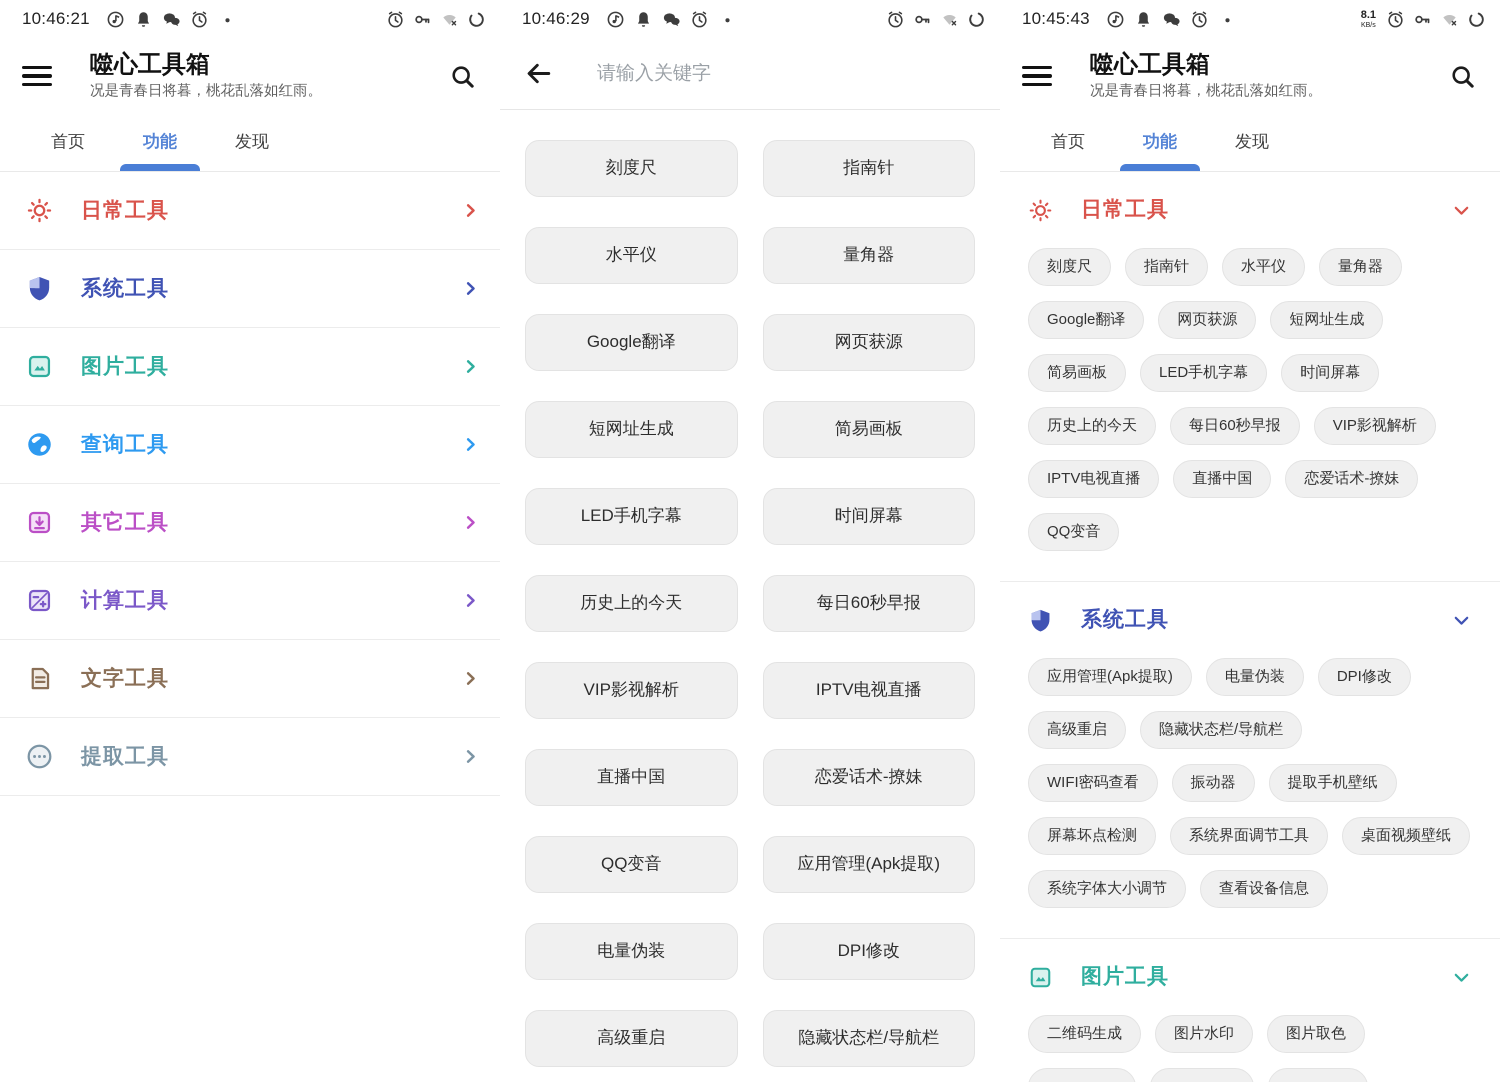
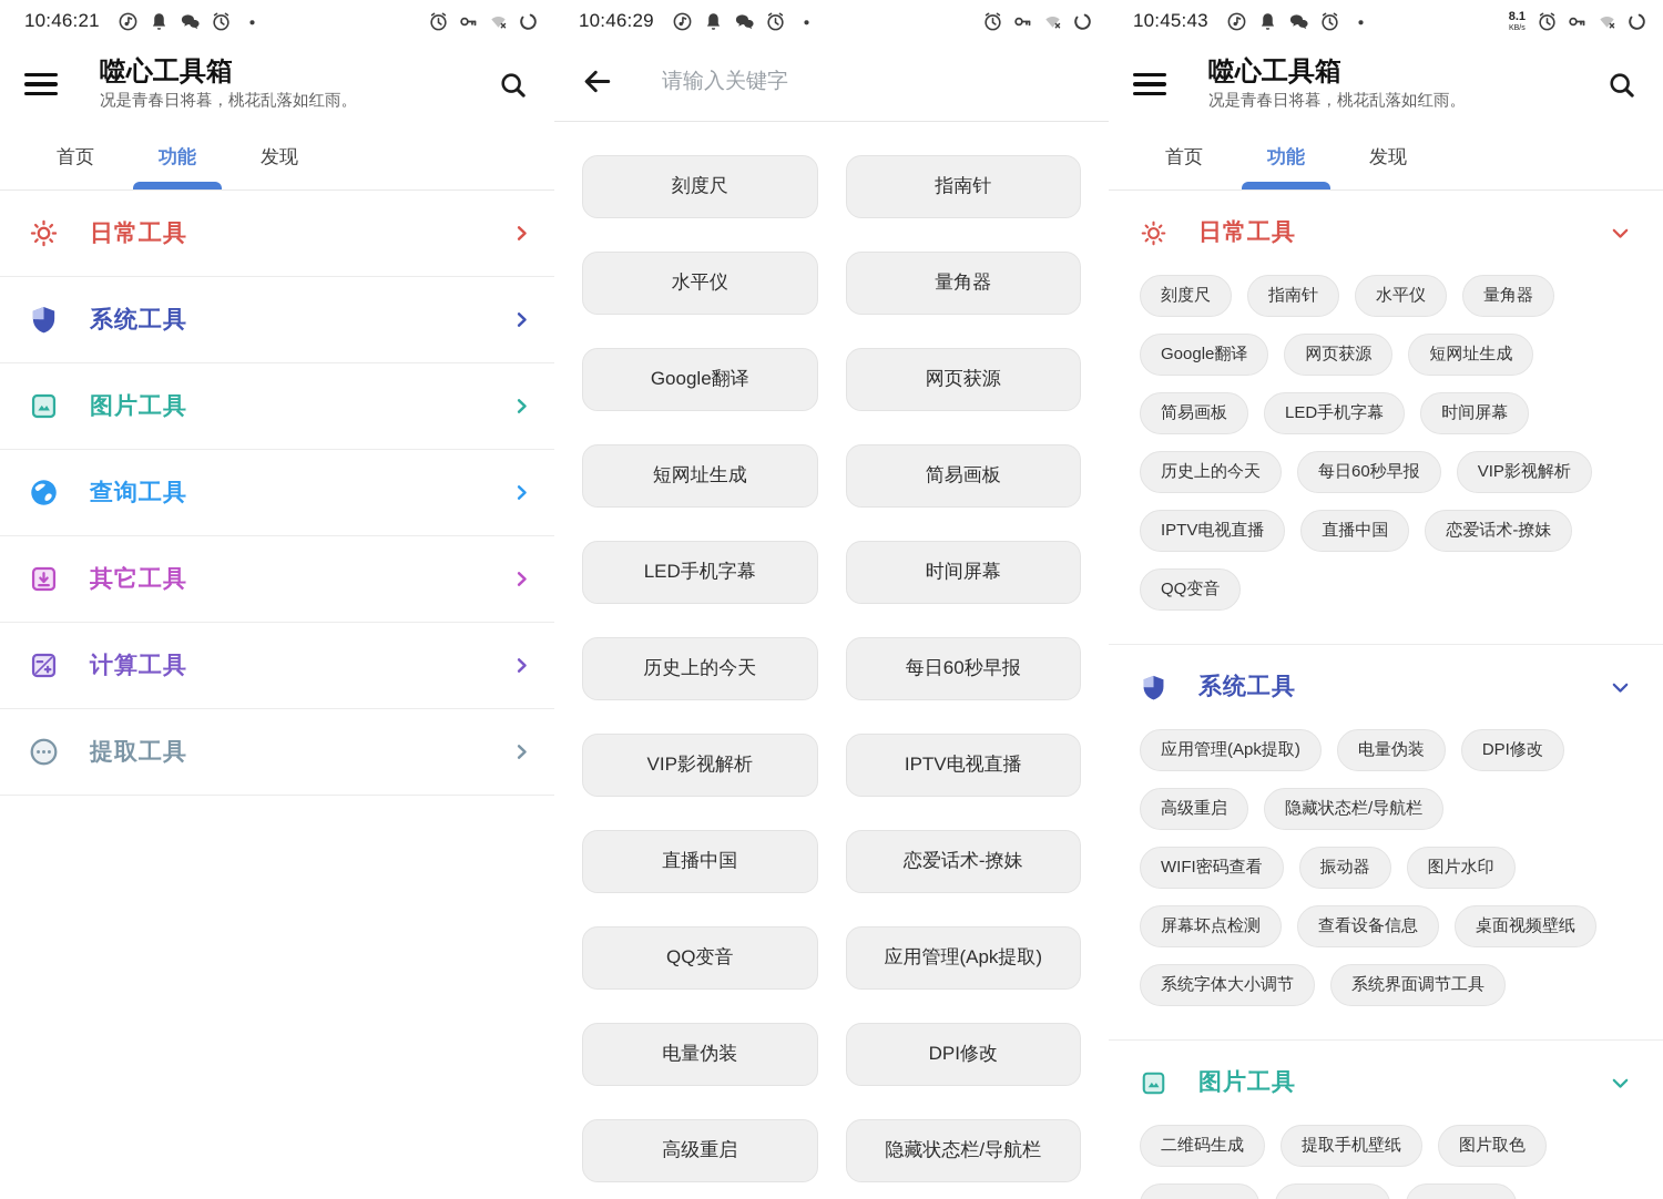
  10:46:21
  噬心工具箱
  况是青春日将暮，桃花乱落如红雨。
  首页
  功能
  发现
  日常工具
  系统工具
  图片工具
  查询工具
  其它工具
  计算工具
- 文字工具
  提取工具
  10:46:29
  请输入关键字
  刻度尺
  指南针
  水平仪
  量角器
  Google翻译
  网页获源
  短网址生成
  简易画板
  LED手机字幕
  时间屏幕
  历史上的今天
  每日60秒早报
  VIP影视解析
  IPTV电视直播
  直播中国
  恋爱话术-撩妹
  QQ变音
  应用管理(Apk提取)
  电量伪装
  DPI修改
  高级重启
  隐藏状态栏/导航栏
  10:45:43
  8.1
  噬心工具箱
  况是青春日将暮，桃花乱落如红雨。
  首页
  功能
  发现
  日常工具
  刻度尺
  指南针
  水平仪
  量角器
  Google翻译
  网页获源
  短网址生成
  简易画板
  LED手机字幕
  时间屏幕
  历史上的今天
  每日60秒早报
  VIP影视解析
  IPTV电视直播
  直播中国
  恋爱话术-撩妹
  QQ变音
  系统工具
  应用管理(Apk提取)
  电量伪装
  DPI修改
  高级重启
  隐藏状态栏/导航栏
  WIFI密码查看
  振动器
- 提取手机壁纸
+ 图片水印
  屏幕坏点检测
- 系统界面调节工具
+ 查看设备信息
  桌面视频壁纸
  系统字体大小调节
- 查看设备信息
+ 系统界面调节工具
  图片工具
  二维码生成
- 图片水印
+ 提取手机壁纸
  图片取色
